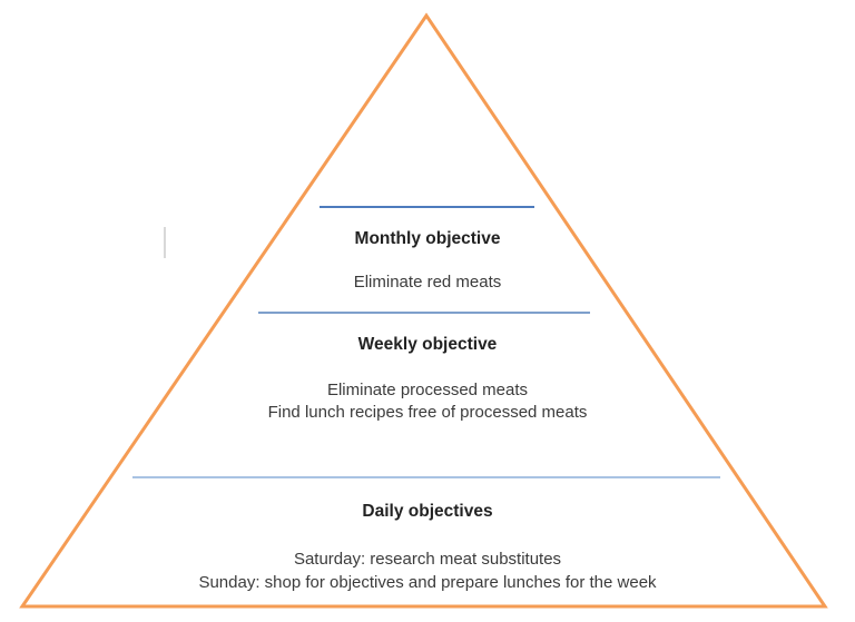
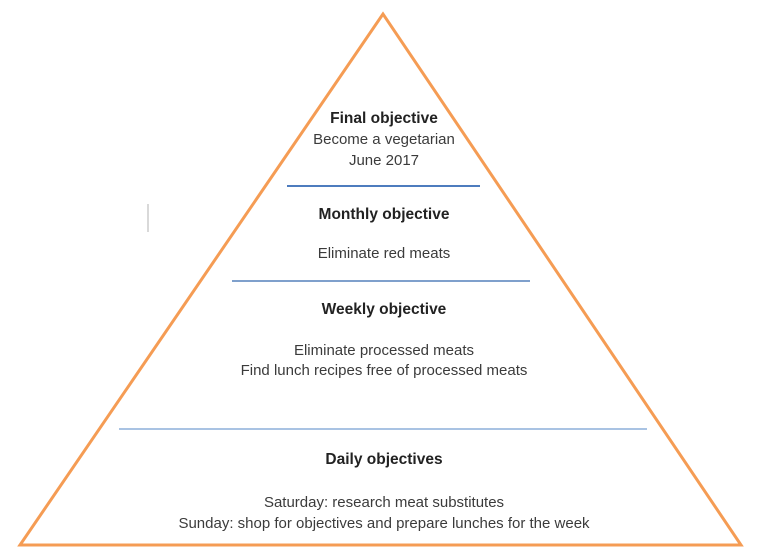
+ Final objective
+ Become a vegetarian
+ June 2017
  Monthly objective
  Eliminate red meats
  Weekly objective
  Eliminate processed meats
  Find lunch recipes free of processed meats
  Daily objectives
  Saturday: research meat substitutes
  Sunday: shop for objectives and prepare lunches for the week
